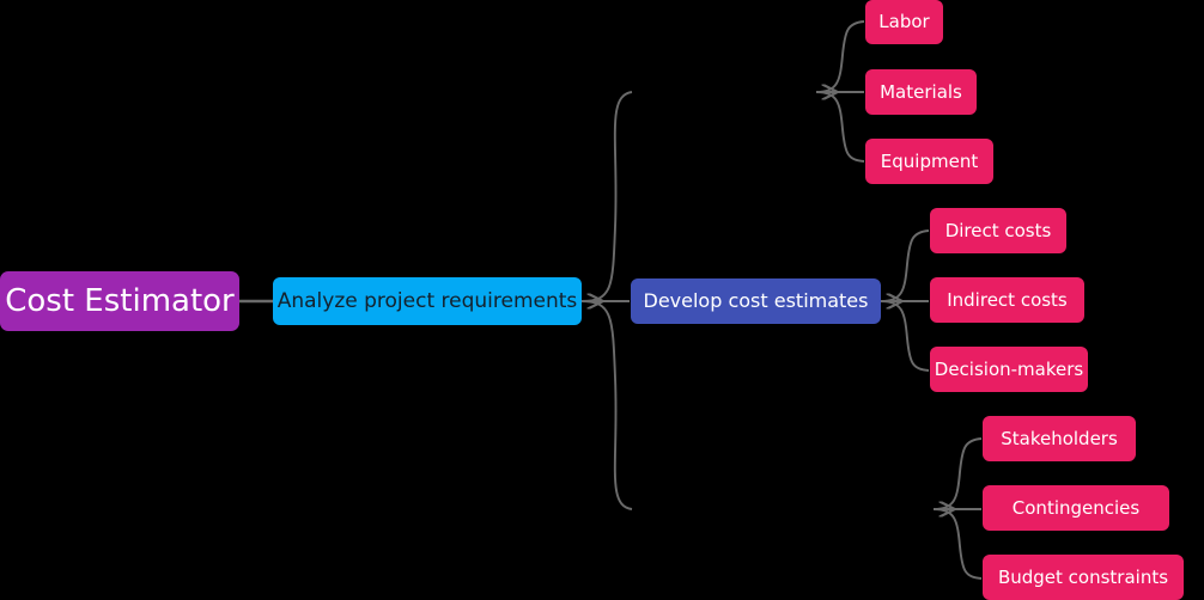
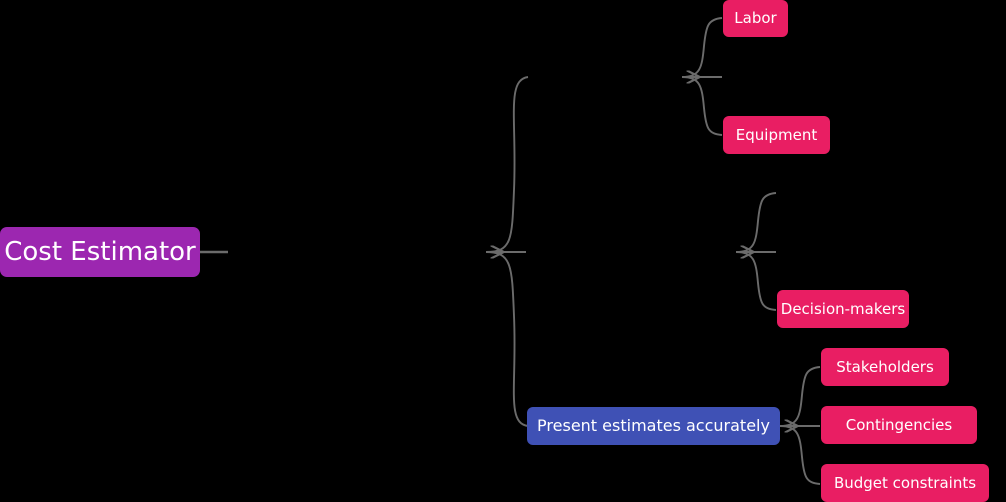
  Cost Estimator
- Analyze project requirements
  Labor
- Materials
  Equipment
- Develop cost estimates
- Direct costs
- Indirect costs
  Decision-makers
+ Present estimates accurately
  Stakeholders
  Contingencies
  Budget constraints
